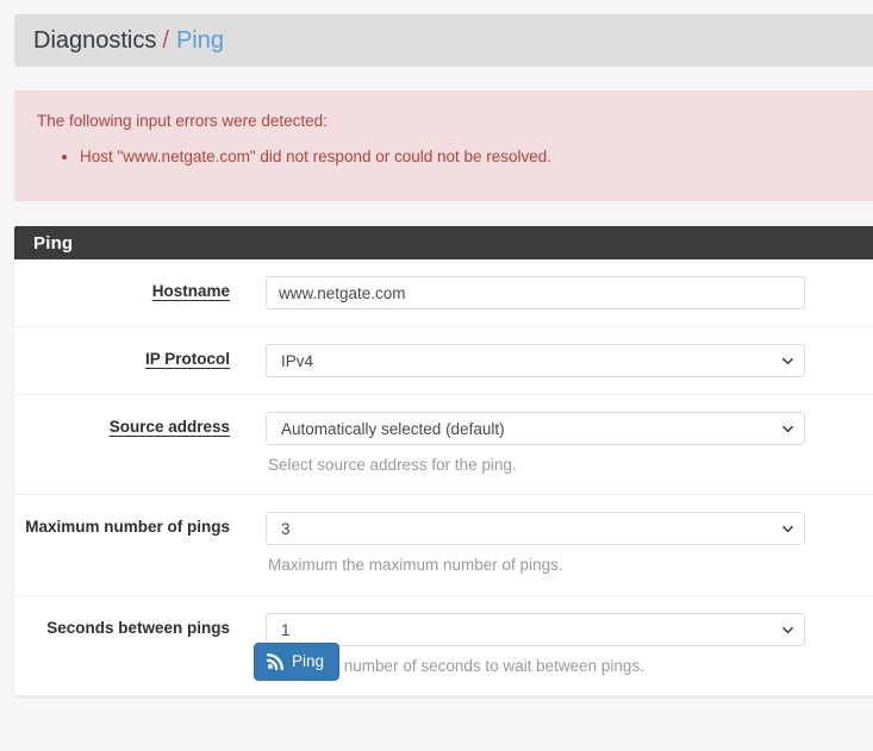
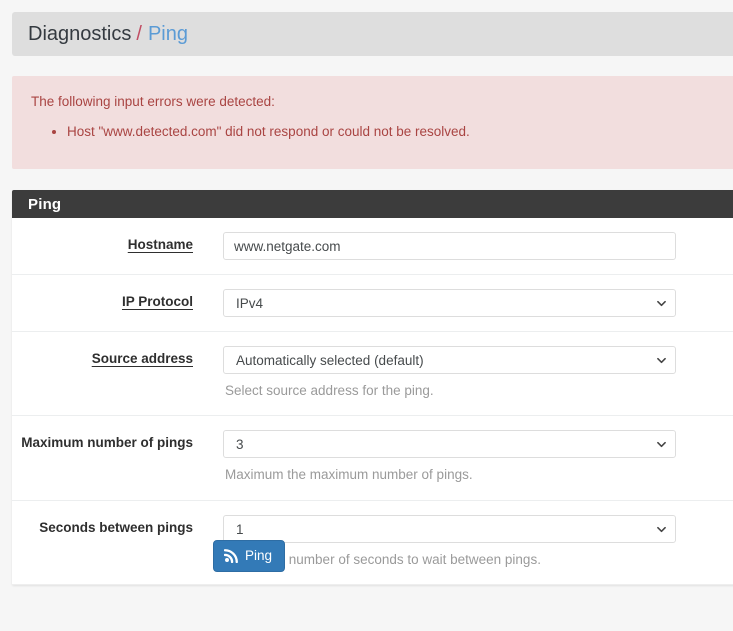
  Diagnostics
  /
  Ping
  The following input errors were detected:
- Host "www.netgate.com" did not respond or could not be resolved.
+ Host "www.detected.com" did not respond or could not be resolved.
  Ping
  Hostname
  www.netgate.com
  IP Protocol
  IPv4
  Source address
  Automatically selected (default)
  Select source address for the ping.
  Maximum number of pings
  3
  Maximum the maximum number of pings.
  Seconds between pings
  1
  number of seconds to wait between pings.
  Ping
